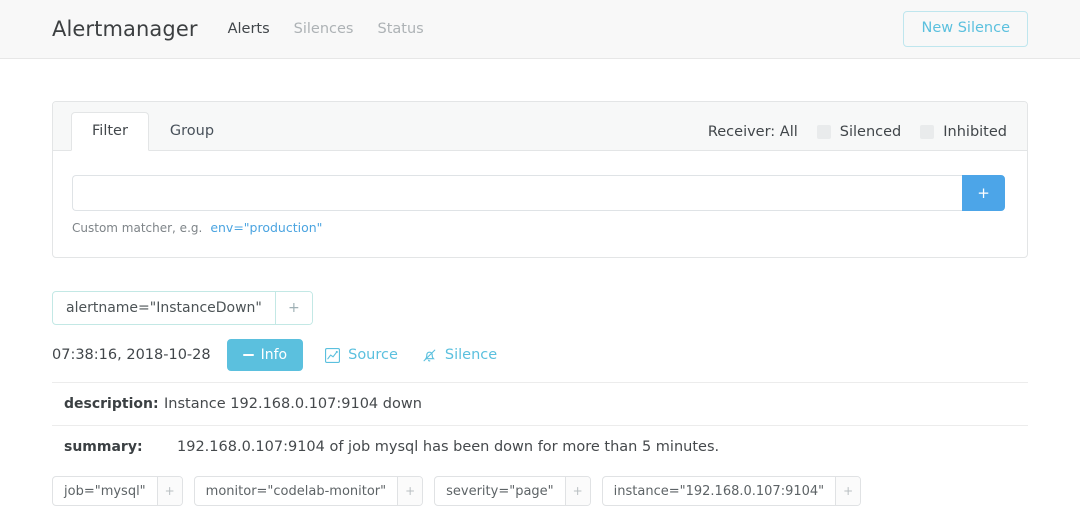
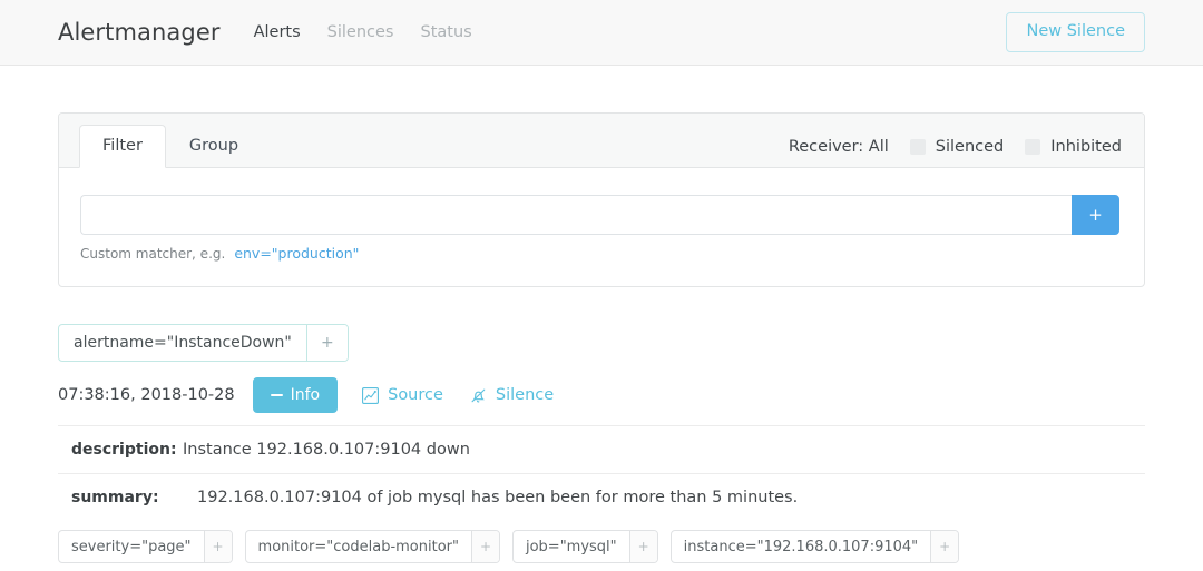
  Alertmanager
  Alerts
  Silences
  Status
  New Silence
  Filter
  Group
  Receiver: All
  Silenced
  Inhibited
  +
  Custom matcher, e.g.
  env="production"
  alertname="InstanceDown"
  +
  07:38:16, 2018-10-28
  Info
  Source
  Silence
  description:
  Instance 192.168.0.107:9104 down
  summary:
- 192.168.0.107:9104 of job mysql has been down for more than 5 minutes.
+ 192.168.0.107:9104 of job mysql has been been for more than 5 minutes.
- job="mysql"
+ severity="page"
  +
  monitor="codelab-monitor"
  +
- severity="page"
+ job="mysql"
  +
  instance="192.168.0.107:9104"
  +
